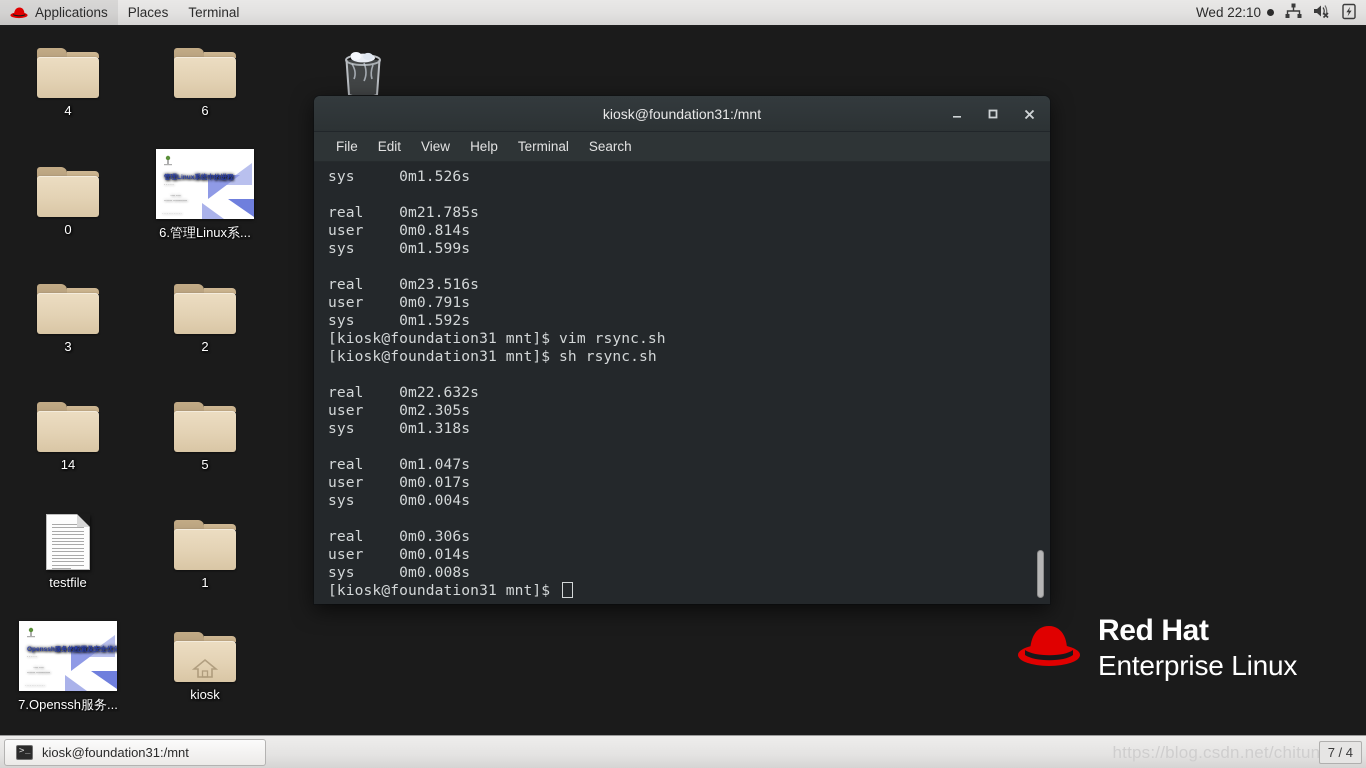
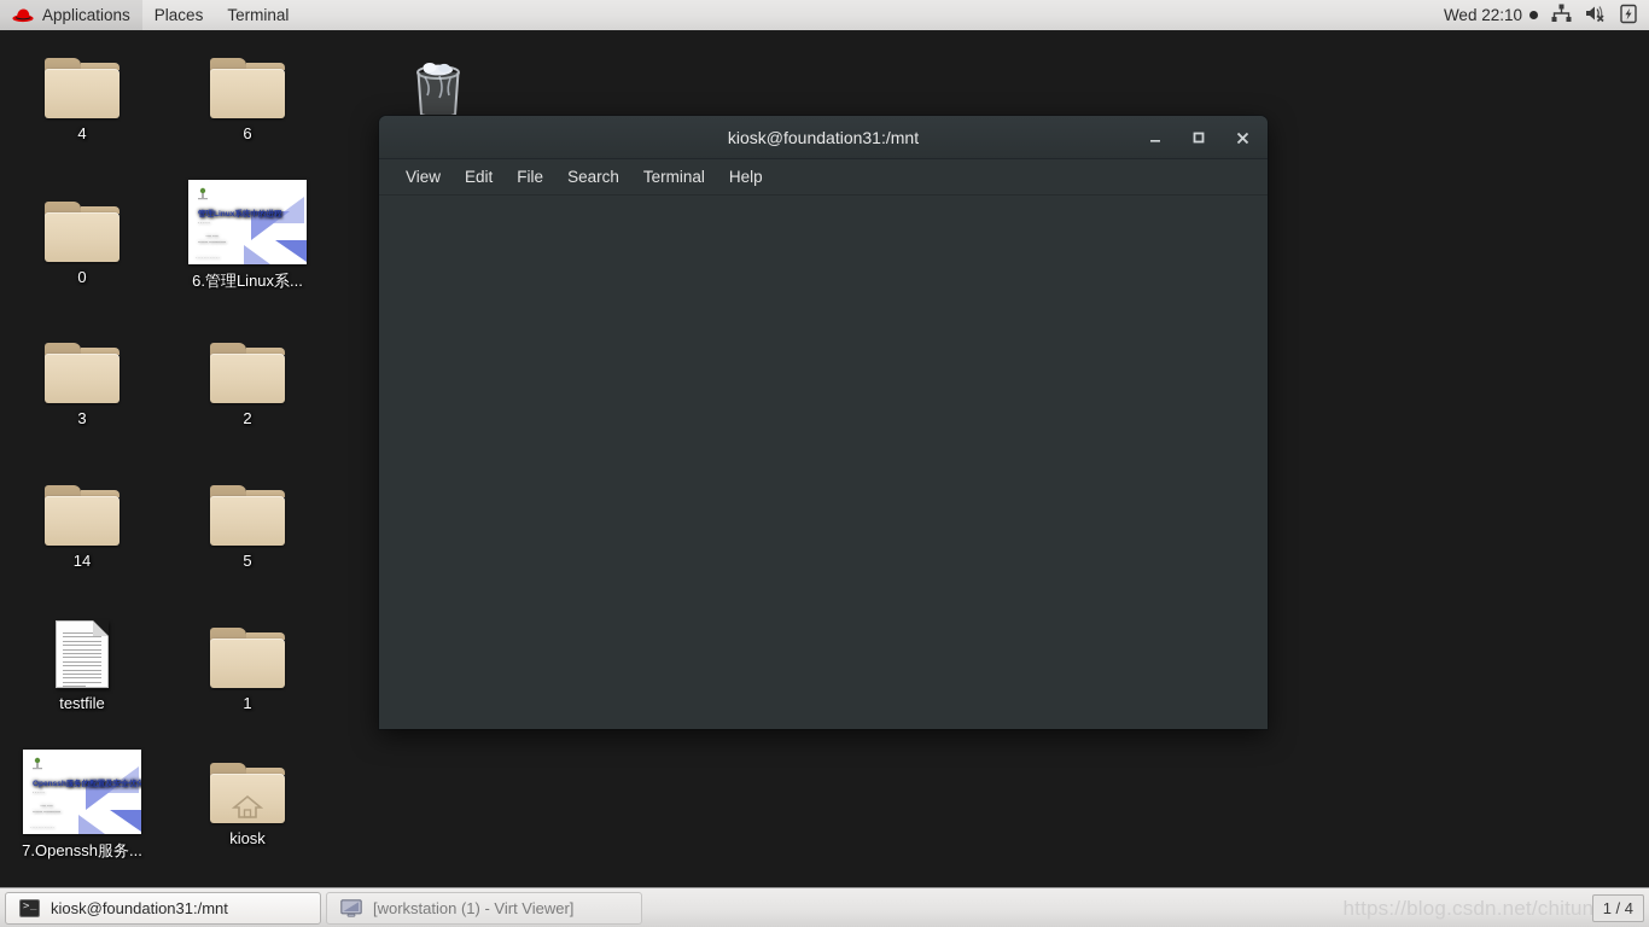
  Applications
  Places
  Terminal
  Wed 22:10
  4
  6
  0
  6.管理Linux系...
  3
  2
  14
  5
  testfile
  1
  7.Openssh服务...
  kiosk
  kiosk@foundation31:/mnt
- File
+ View
  Edit
- View
+ File
- Help
+ Search
  Terminal
- Search
+ Help
- sys 0m1.526s
- real 0m21.785s
- user 0m0.814s
- sys 0m1.599s
- real 0m23.516s
- user 0m0.791s
- sys 0m1.592s
- [kiosk@foundation31 mnt]$ vim rsync.sh
- [kiosk@foundation31 mnt]$ sh rsync.sh
- real 0m22.632s
- user 0m2.305s
- sys 0m1.318s
- real 0m1.047s
- user 0m0.017s
- sys 0m0.004s
- real 0m0.306s
- user 0m0.014s
- sys 0m0.008s
- [kiosk@foundation31 mnt]$
- Red Hat
- Enterprise Linux
  kiosk@foundation31:/mnt
+ [workstation (1) - Virt Viewer]
  https://blog.csdn.net/chitun
- 7 / 4
+ 1 / 4
